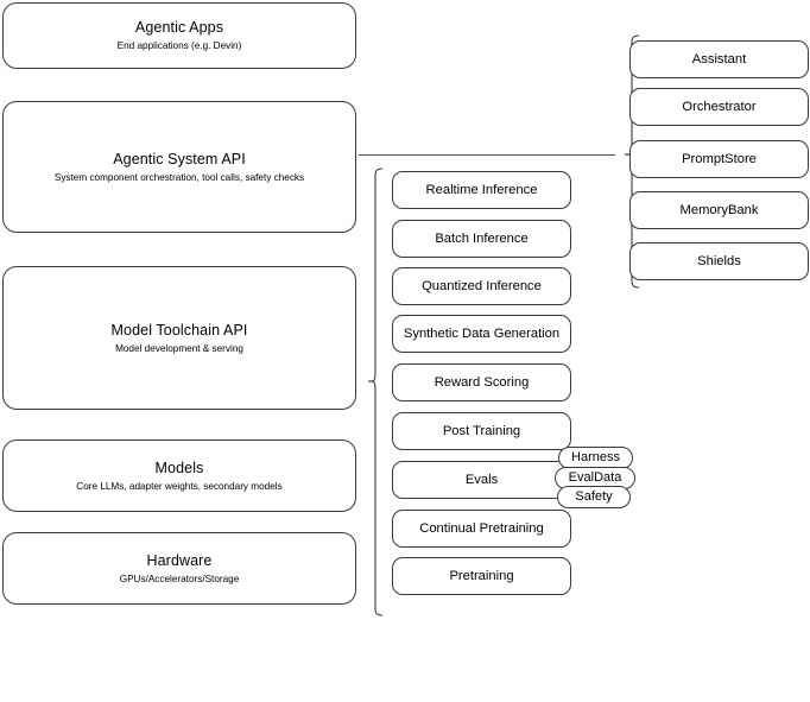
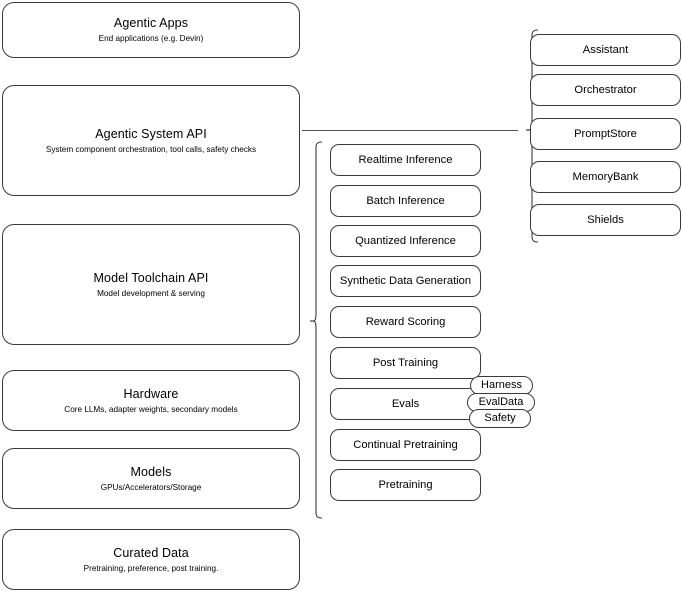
  Agentic Apps
  End applications (e.g. Devin)
  Agentic System API
  System component orchestration, tool calls, safety checks
  Model Toolchain API
  Model development & serving
- Models
+ Hardware
  Core LLMs, adapter weights, secondary models
- Hardware
+ Models
  GPUs/Accelerators/Storage
+ Curated Data
+ Pretraining, preference, post training.
  Realtime Inference
  Batch Inference
  Quantized Inference
  Synthetic Data Generation
  Reward Scoring
  Post Training
  Evals
  Continual Pretraining
  Pretraining
  Harness
  EvalData
  Safety
  Assistant
  Orchestrator
  PromptStore
  MemoryBank
  Shields
